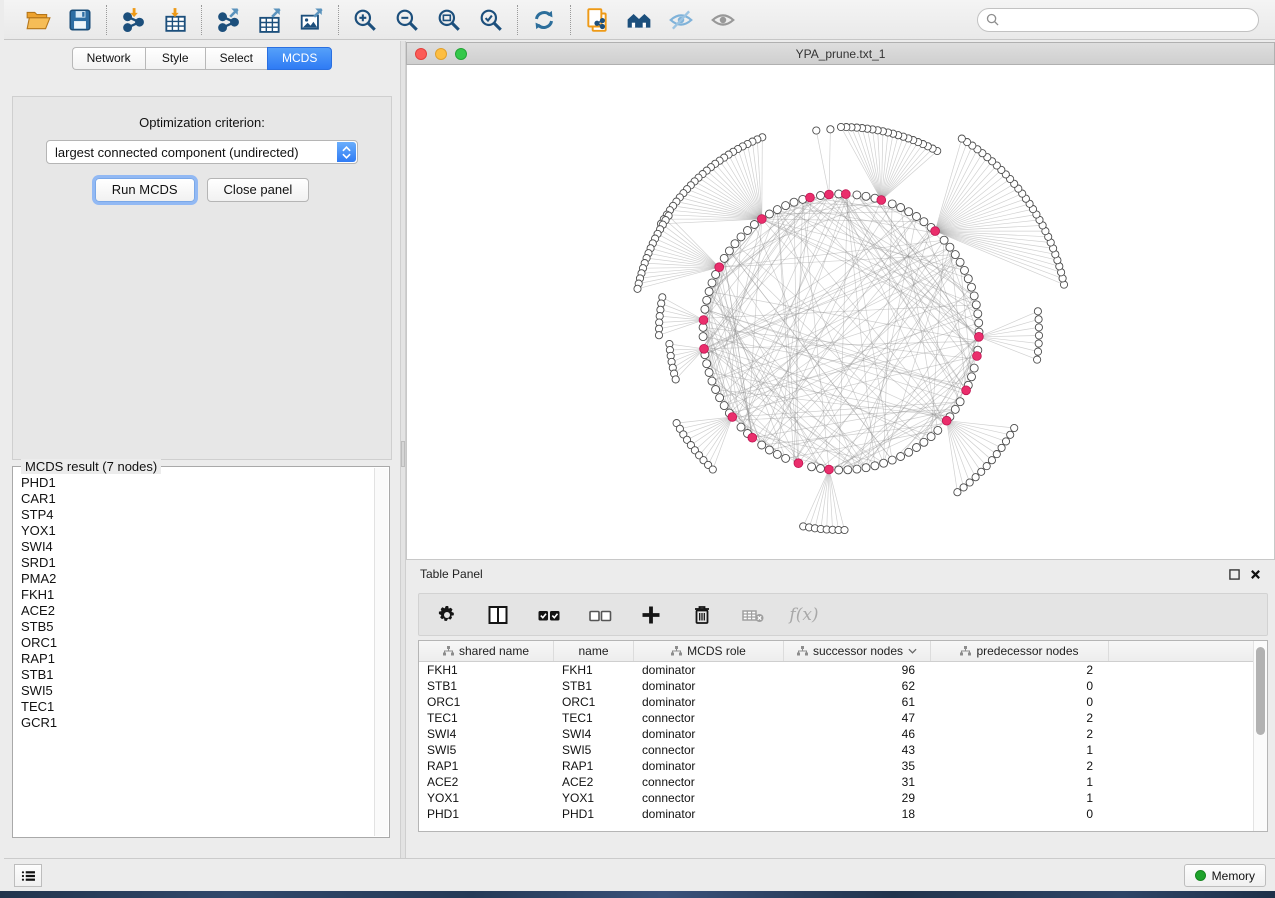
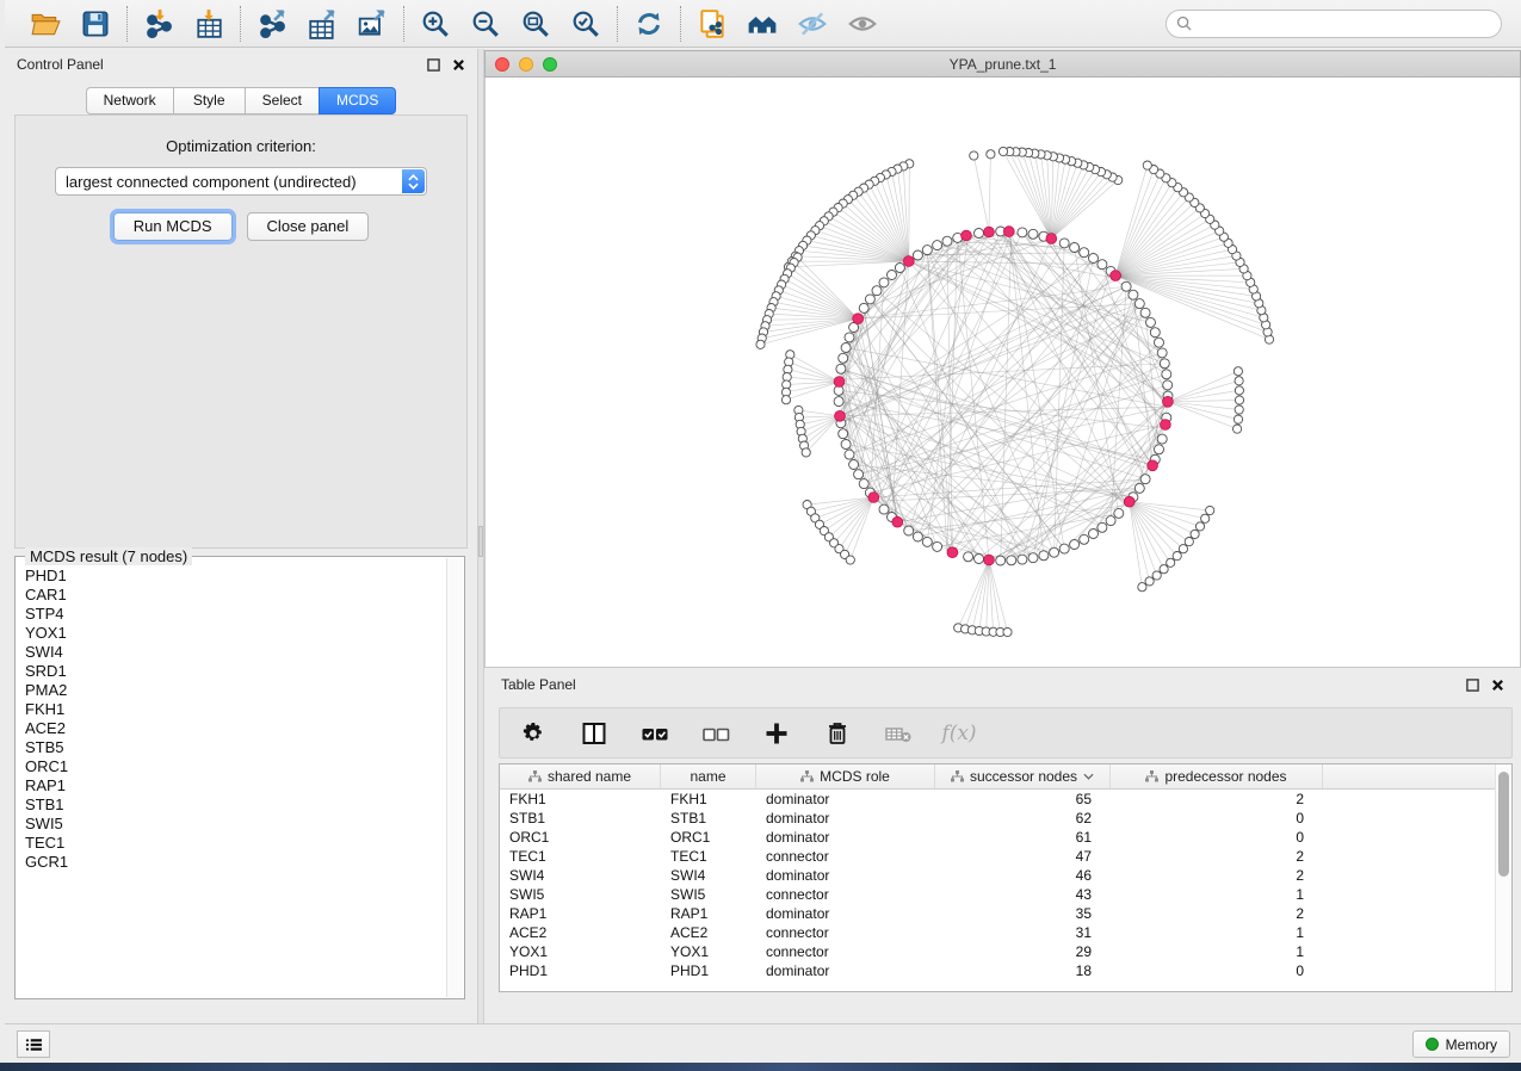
+ Control Panel
  Network
  Style
  Select
  MCDS
  Optimization criterion:
  largest connected component (undirected)
  Run MCDS
  Close panel
  MCDS result (7 nodes)
  PHD1
  CAR1
  STP4
  YOX1
  SWI4
  SRD1
  PMA2
  FKH1
  ACE2
  STB5
  ORC1
  RAP1
  STB1
  SWI5
  TEC1
  GCR1
  YPA_prune.txt_1
  Table Panel
  f(x)
  shared name
  name
  MCDS role
  successor nodes
  predecessor nodes
  FKH1
  FKH1
  dominator
- 96
+ 65
  2
  STB1
  STB1
  dominator
  62
  0
  ORC1
  ORC1
  dominator
  61
  0
  TEC1
  TEC1
  connector
  47
  2
  SWI4
  SWI4
  dominator
  46
  2
  SWI5
  SWI5
  connector
  43
  1
  RAP1
  RAP1
  dominator
  35
  2
  ACE2
  ACE2
  connector
  31
  1
  YOX1
  YOX1
  connector
  29
  1
  PHD1
  PHD1
  dominator
  18
  0
  Memory
